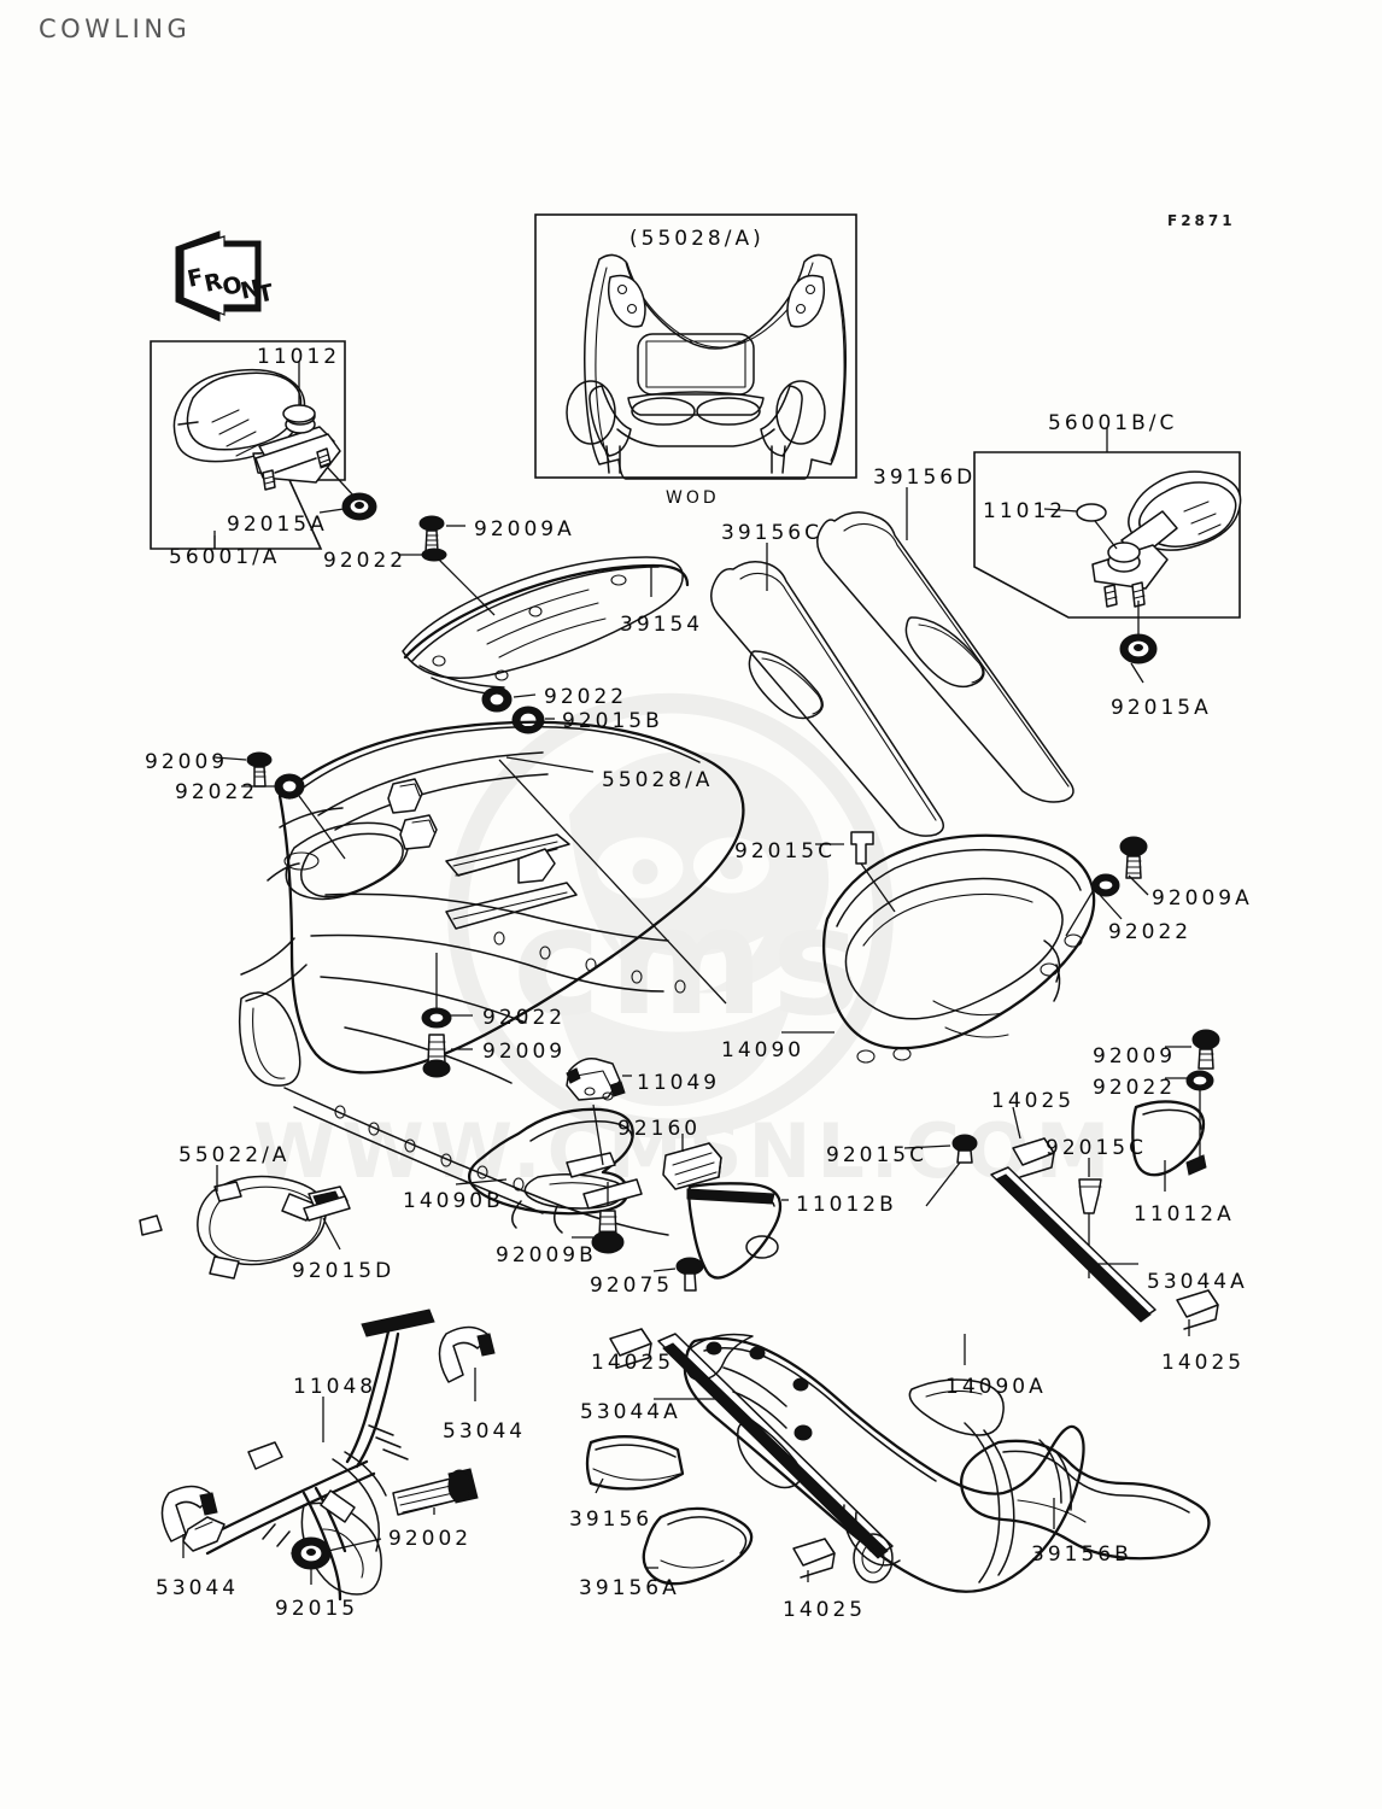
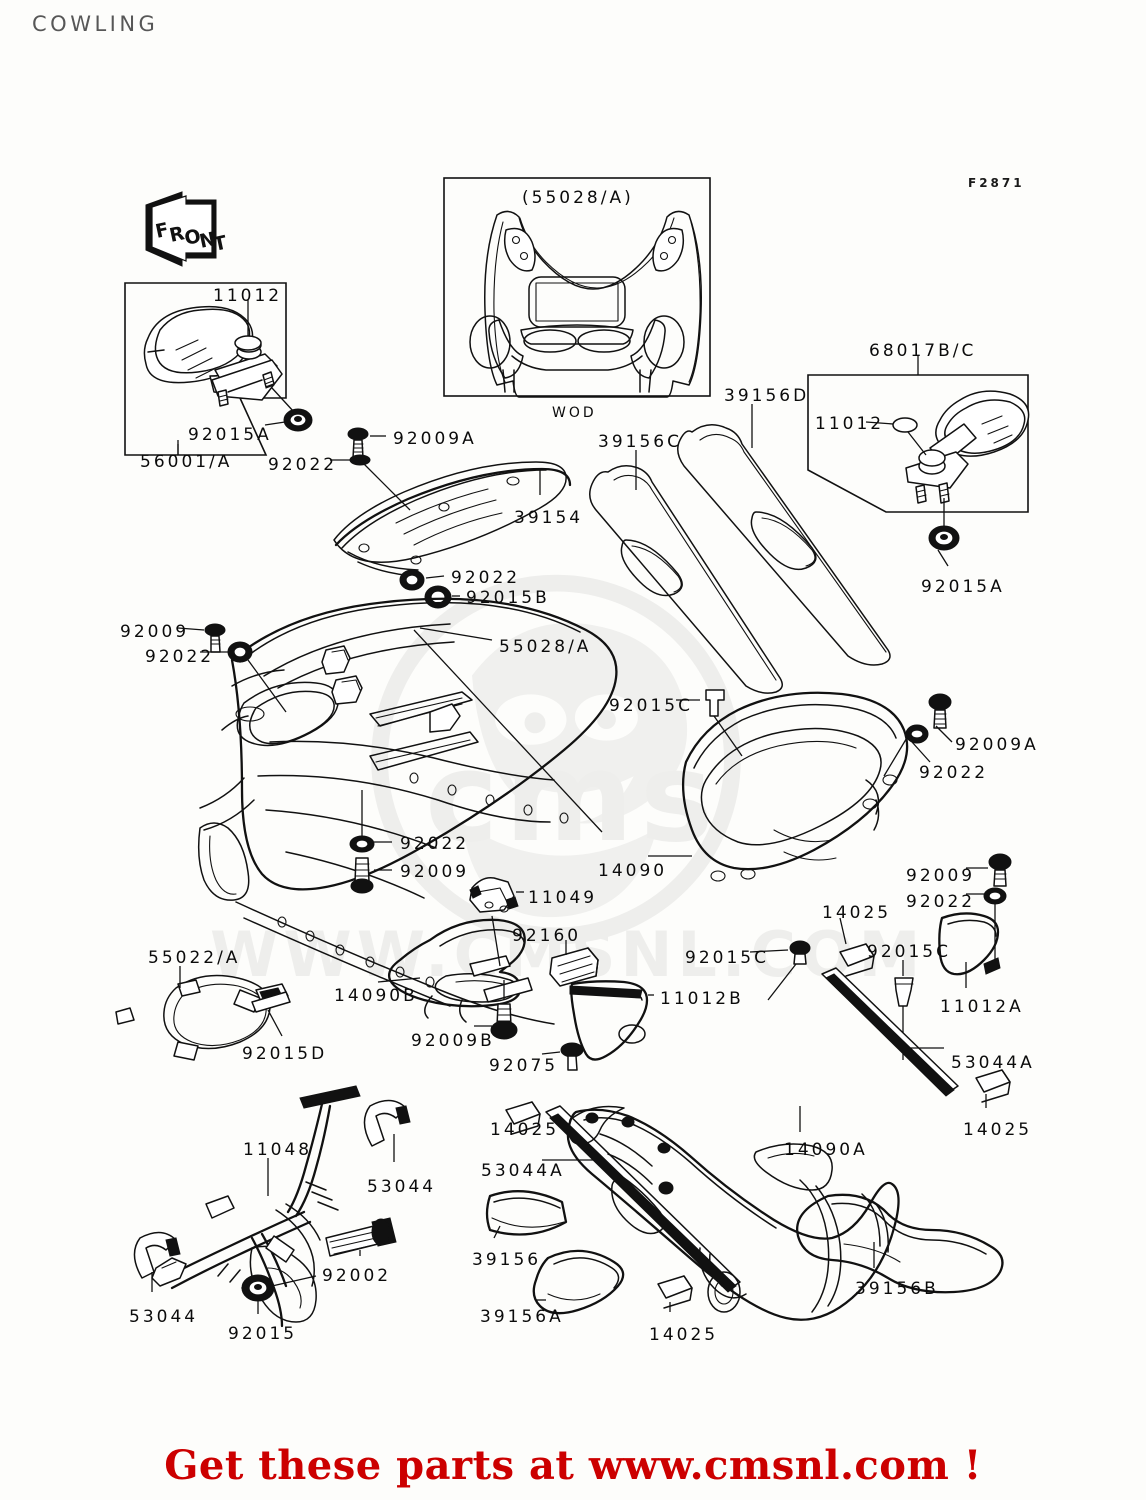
  cms
  WWW.CMSNL.COM
  COWLING
  F2871
  (55028/A)
  WOD
  11012
  92015A
  56001/A
  92009A
  92022
  39154
  92022
  92015B
  92009
  92022
  55028/A
  39156D
  39156C
- 56001B/C
+ 68017B/C
  11012
  92015A
  92015C
  92009A
  92022
  92022
  92009
  11049
  14090
  92009
  92022
  14025
  92160
  92015C
  92015C
  11012A
  55022/A
  14090B
  11012B
  92015D
  92009B
  92075
  53044A
  14025
  14090A
  14025
  53044A
  11048
  53044
  92002
  53044
  92015
  39156
  39156A
  14025
  39156B
+ Get these parts at www.cmsnl.com !
